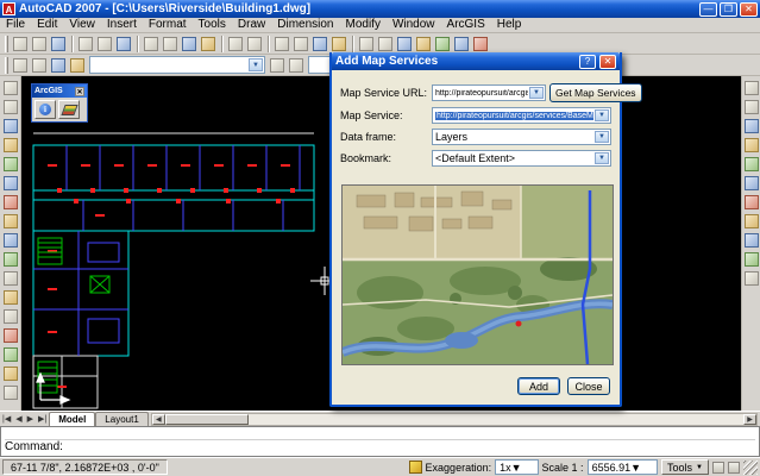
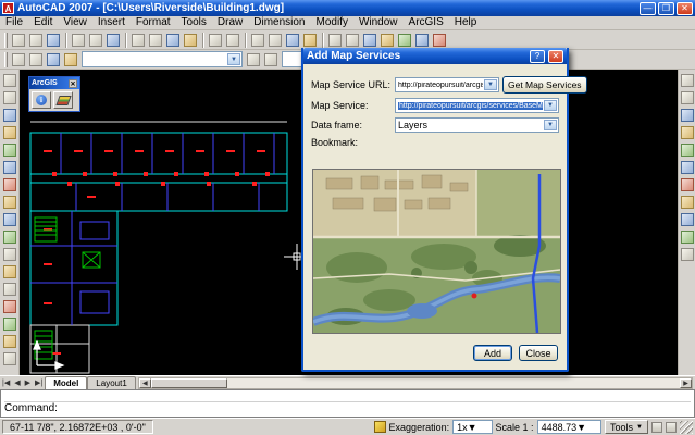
  A
  AutoCAD 2007 - [C:\Users\Riverside\Building1.dwg]
  —
  ❐
  ✕
  File
  Edit
  View
  Insert
  Format
  Tools
  Draw
  Dimension
  Modify
  Window
  ArcGIS
  Help
  i
  Model
  Layout1
  Command:
  67-11 7/8", 2.16872E+03 , 0'-0"
  Exaggeration:
  1x
  ▼
  Scale 1 :
- 6556.91
+ 4488.73
  ▼
  Tools
  Add Map Services
  ?
  ✕
  Map Service URL:
  Get Map Services
  Map Service:
  Data frame:
  Layers
  Bookmark:
- <Default Extent>
  Add
  Close
